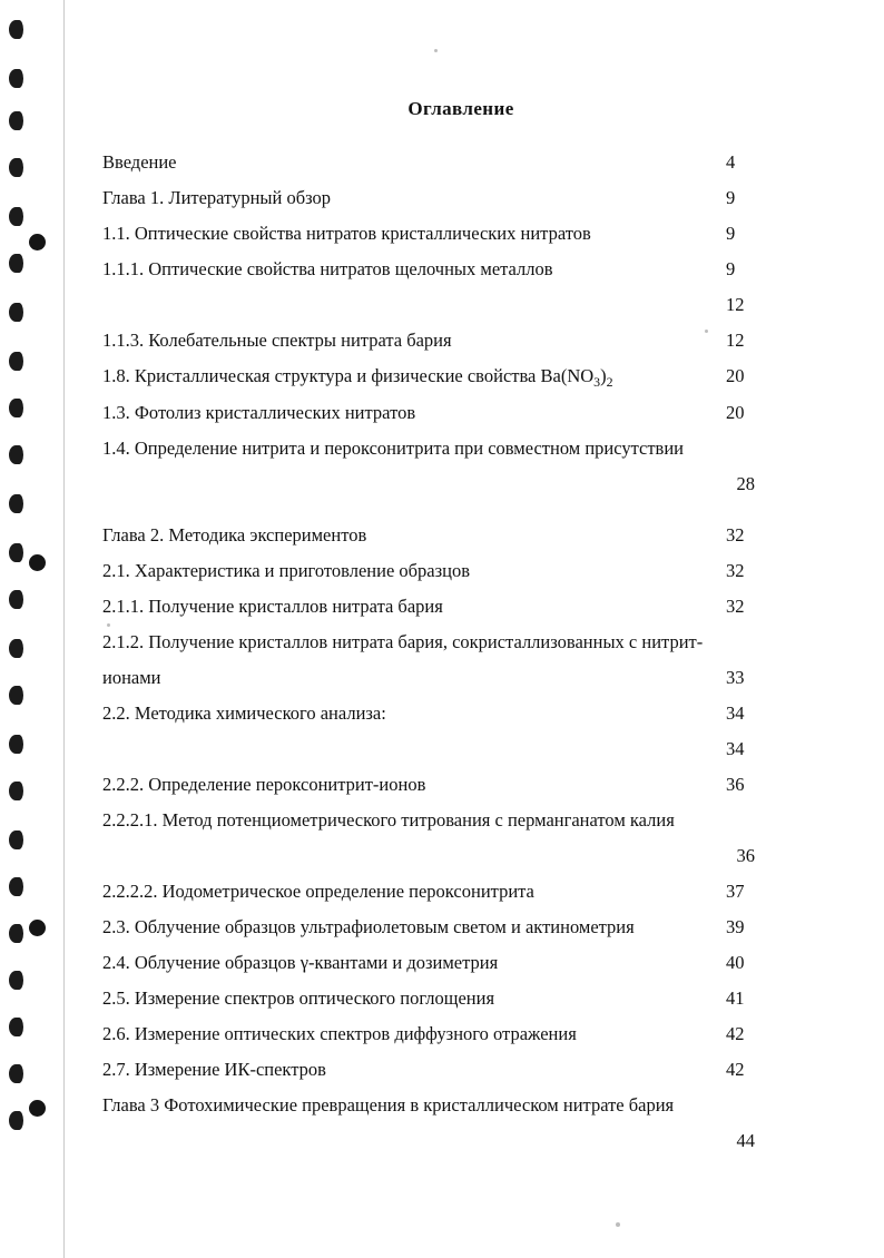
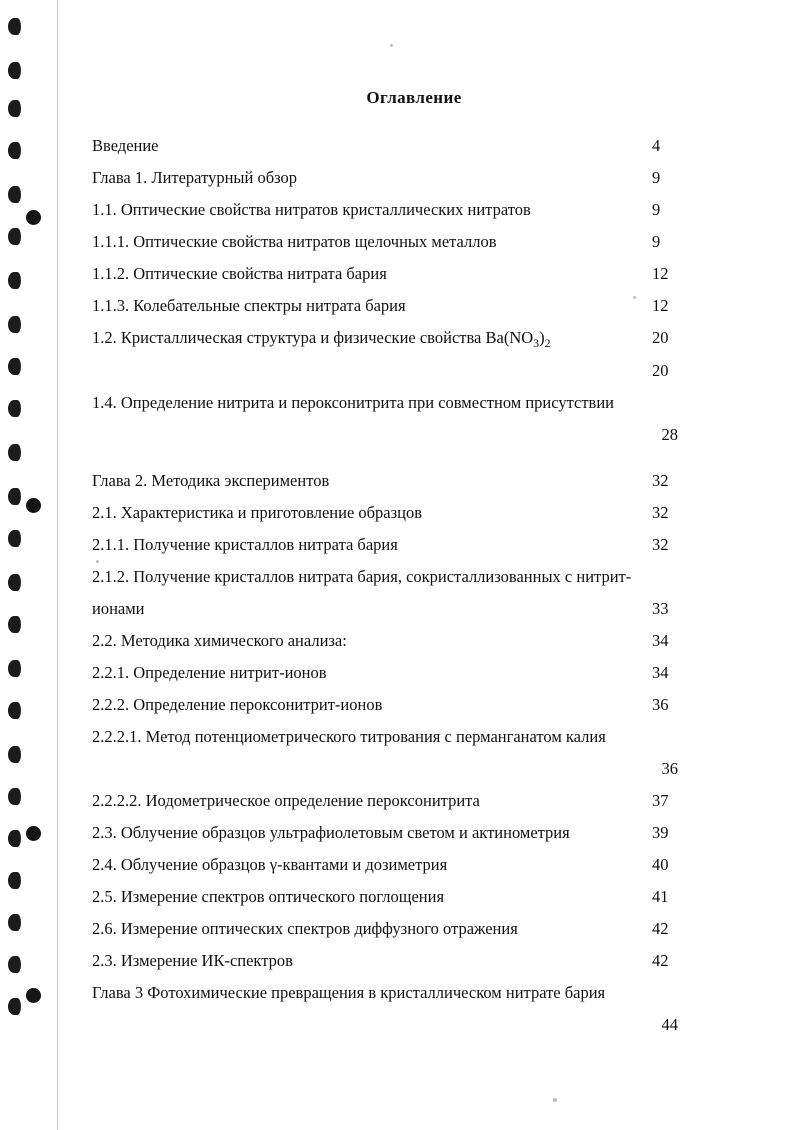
  Оглавление
  Введение
  4
  Глава 1. Литературный обзор
  9
  1.1. Оптические свойства нитратов кристаллических нитратов
  9
  1.1.1. Оптические свойства нитратов щелочных металлов
  9
+ 1.1.2. Оптические свойства нитрата бария
  12
  1.1.3. Колебательные спектры нитрата бария
  12
- 1.8. Кристаллическая структура и физические свойства Ba(NO3)2
+ 1.2. Кристаллическая структура и физические свойства Ba(NO3)2
  20
- 1.3. Фотолиз кристаллических нитратов
  20
  1.4. Определение нитрита и пероксонитрита при совместном присутствии
  28
  Глава 2. Методика экспериментов
  32
  2.1. Характеристика и приготовление образцов
  32
  2.1.1. Получение кристаллов нитрата бария
  32
  2.1.2. Получение кристаллов нитрата бария, сокристаллизованных с нитрит-
  ионами
  33
  2.2. Методика химического анализа:
  34
+ 2.2.1. Определение нитрит-ионов
  34
  2.2.2. Определение пероксонитрит-ионов
  36
  2.2.2.1. Метод потенциометрического титрования с перманганатом калия
  36
  2.2.2.2. Иодометрическое определение пероксонитрита
  37
  2.3. Облучение образцов ультрафиолетовым светом и актинометрия
  39
  2.4. Облучение образцов γ-квантами и дозиметрия
  40
  2.5. Измерение спектров оптического поглощения
  41
  2.6. Измерение оптических спектров диффузного отражения
  42
- 2.7. Измерение ИК-спектров
+ 2.3. Измерение ИК-спектров
  42
  Глава 3 Фотохимические превращения в кристаллическом нитрате бария
  44
